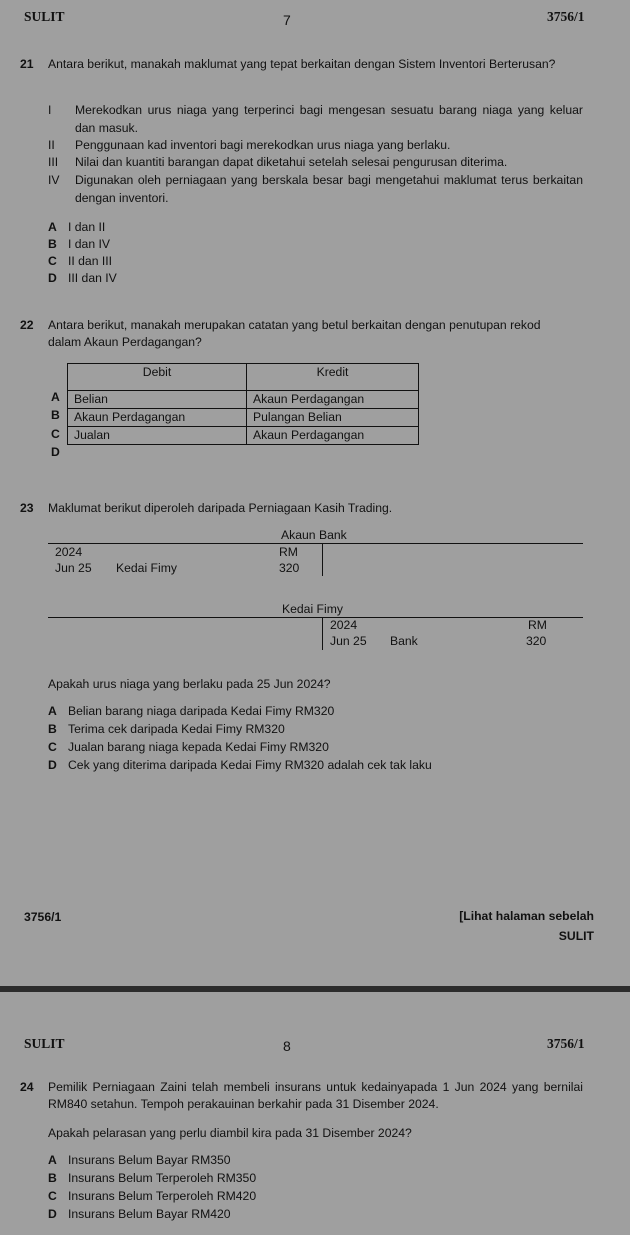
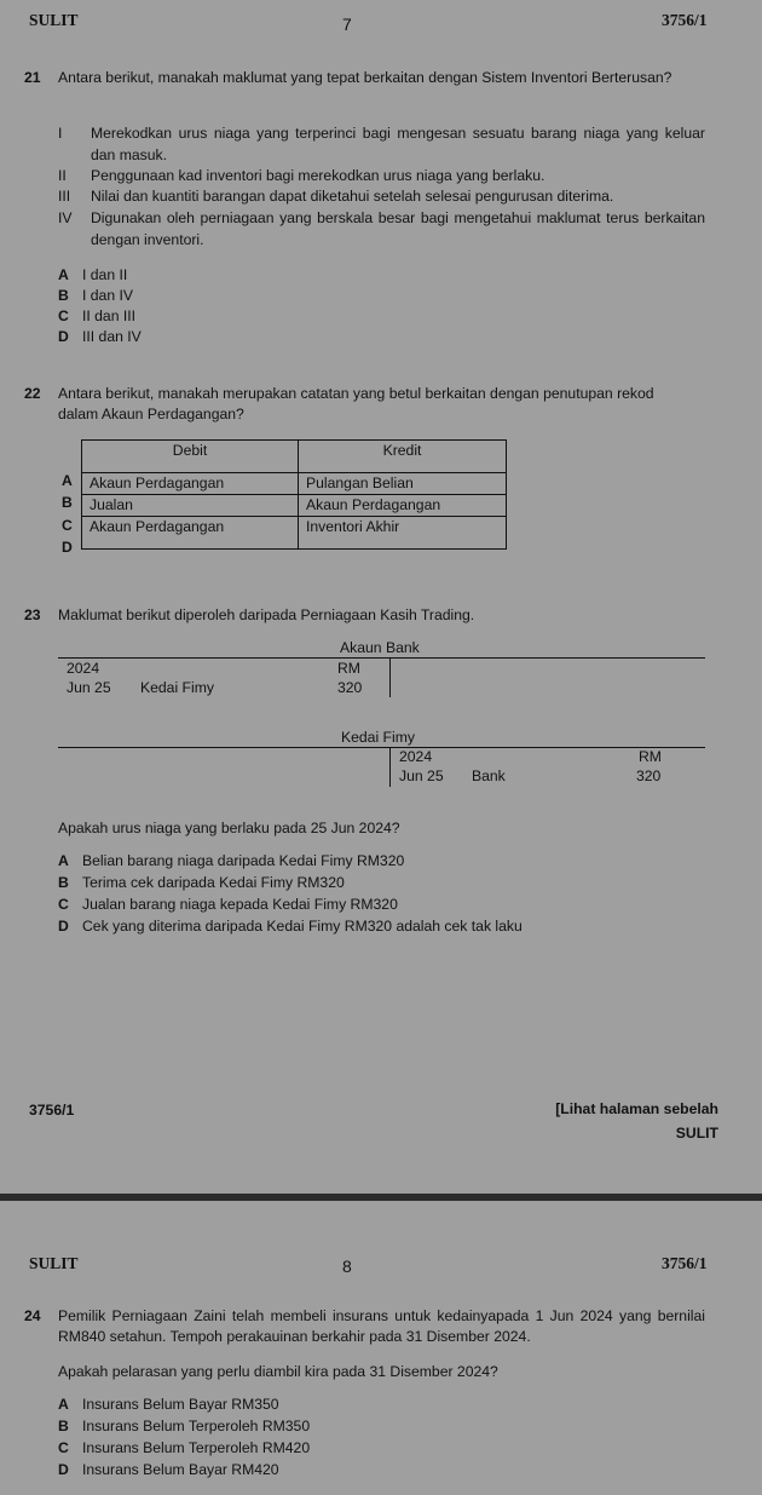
  SULIT
  7
  3756/1
  21
  Antara berikut, manakah maklumat yang tepat berkaitan dengan Sistem Inventori Berterusan?
  I
  Merekodkan urus niaga yang terperinci bagi mengesan sesuatu barang niaga yang keluar dan masuk.
  II
  Penggunaan kad inventori bagi merekodkan urus niaga yang berlaku.
  III
  Nilai dan kuantiti barangan dapat diketahui setelah selesai pengurusan diterima.
  IV
  Digunakan oleh perniagaan yang berskala besar bagi mengetahui maklumat terus berkaitan dengan inventori.
  A I dan II
  B I dan IV
  C II dan III
  D III dan IV
  22
  Antara berikut, manakah merupakan catatan yang betul berkaitan dengan penutupan rekod dalam Akaun Perdagangan?
  A
  B
  C
  D
  Debit	Kredit
- Belian	Akaun Perdagangan
  Akaun Perdagangan	Pulangan Belian
  Jualan	Akaun Perdagangan
+ Akaun Perdagangan	Inventori Akhir
  23
  Maklumat berikut diperoleh daripada Perniagaan Kasih Trading.
  Akaun Bank
  2024
  RM
  Jun 25
  Kedai Fimy
  320
  Kedai Fimy
  2024
  RM
  Jun 25
  Bank
  320
  Apakah urus niaga yang berlaku pada 25 Jun 2024?
  A Belian barang niaga daripada Kedai Fimy RM320
  B Terima cek daripada Kedai Fimy RM320
  C Jualan barang niaga kepada Kedai Fimy RM320
  D Cek yang diterima daripada Kedai Fimy RM320 adalah cek tak laku
  3756/1
  [Lihat halaman sebelah
  SULIT
  SULIT
  8
  3756/1
  24
  Pemilik Perniagaan Zaini telah membeli insurans untuk kedainyapada 1 Jun 2024 yang bernilai RM840 setahun. Tempoh perakauinan berkahir pada 31 Disember 2024.
  Apakah pelarasan yang perlu diambil kira pada 31 Disember 2024?
  A Insurans Belum Bayar RM350
  B Insurans Belum Terperoleh RM350
  C Insurans Belum Terperoleh RM420
  D Insurans Belum Bayar RM420
